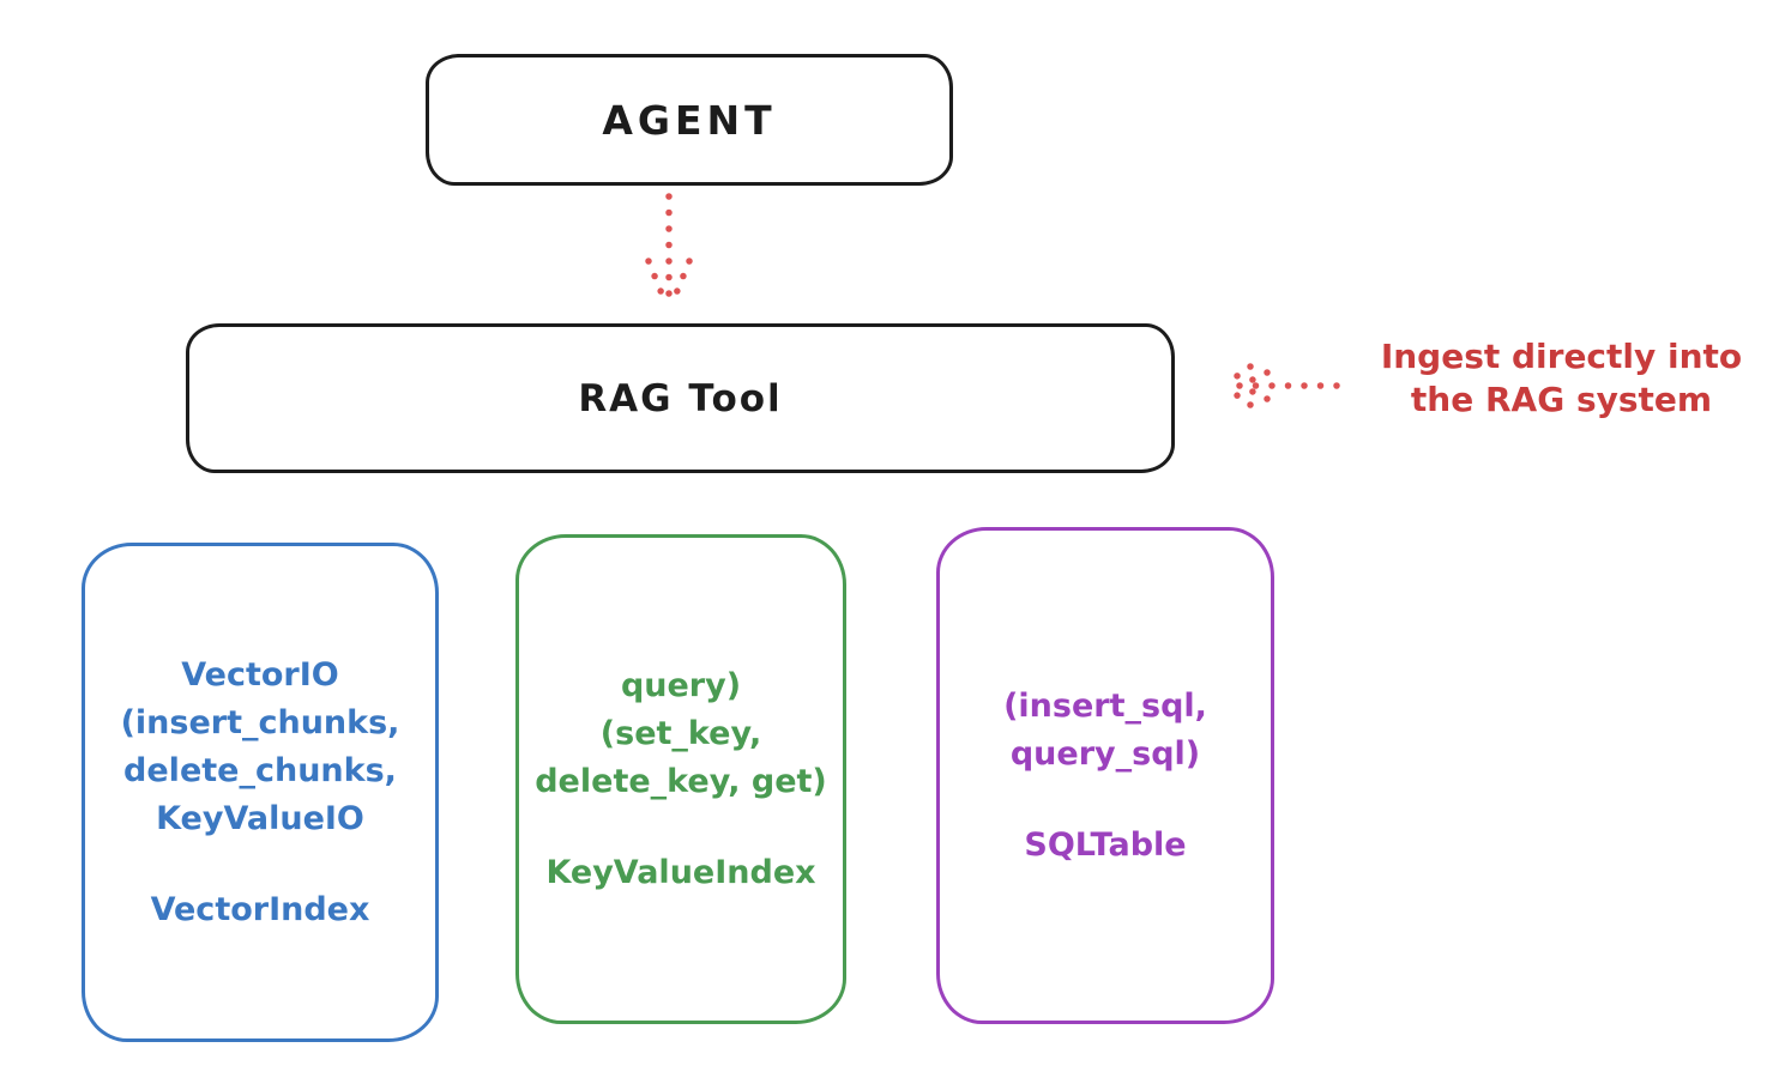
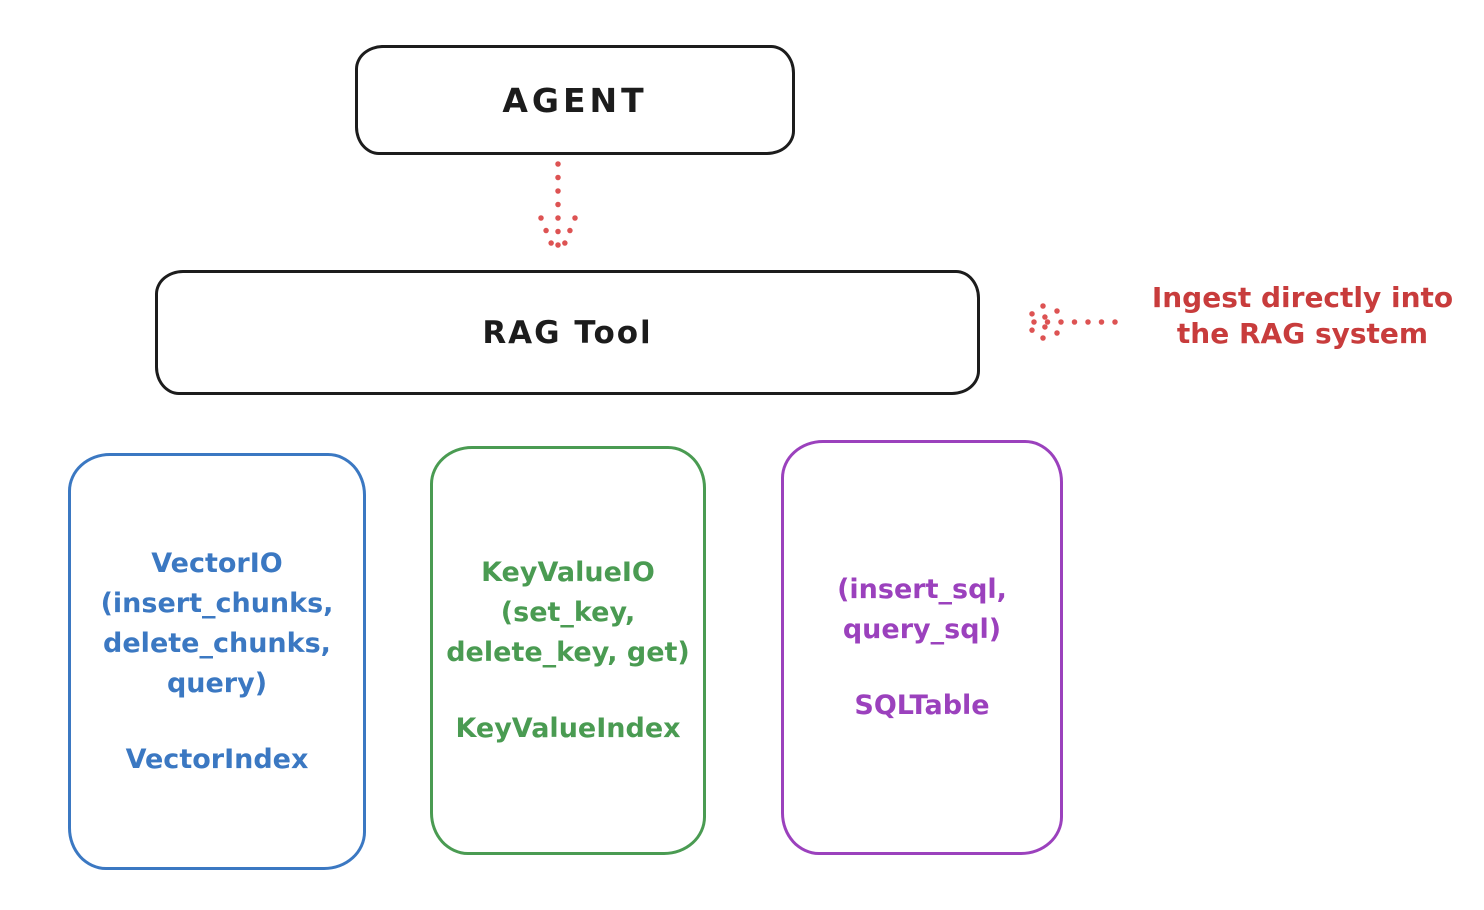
  AGENT
  RAG Tool
  Ingest directly into
  the RAG system
  VectorIO
  (insert_chunks,
  delete_chunks,
- KeyValueIO
+ query)
  VectorIndex
- query)
+ KeyValueIO
  (set_key,
  delete_key, get)
  KeyValueIndex
  (insert_sql,
  query_sql)
  SQLTable
